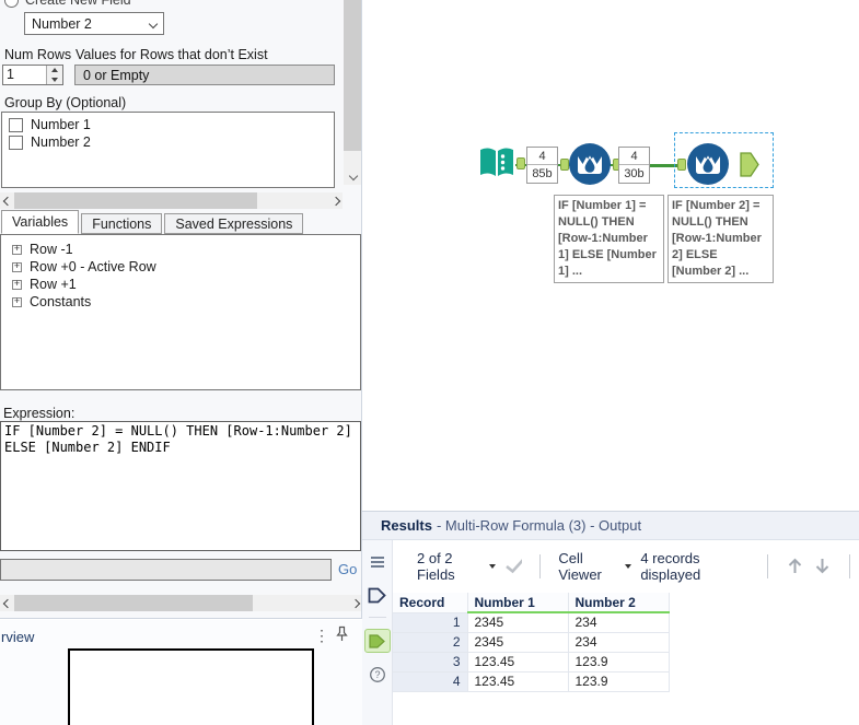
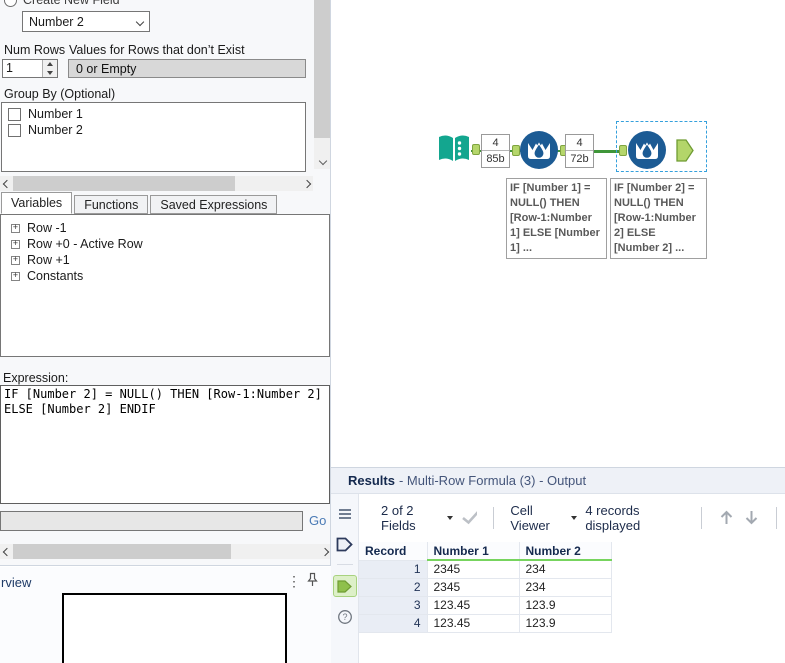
  Create New Field
  Number 2
  Num Rows
  Values for Rows that don’t Exist
  1
  0 or Empty
  Group By (Optional)
  Number 1
  Number 2
  Variables
  Functions
  Saved Expressions
  +
  Row -1
  +
  Row +0 - Active Row
  +
  Row +1
  +
  Constants
  Expression:
  IF [Number 2] = NULL() THEN [Row-1:Number 2]
  ELSE [Number 2] ENDIF
  Go
  rview
  ⋮
  4
  85b
  4
- 30b
+ 72b
  IF [Number 1] = NULL() THEN [Row-1:Number 1] ELSE [Number 1] ...
  IF [Number 2] = NULL() THEN [Row-1:Number 2] ELSE [Number 2] ...
  Results
  - Multi-Row Formula (3) - Output
  ?
  2 of 2 Fields
  Cell Viewer
  4 records displayed
  Record	Number 1	Number 2
  1	2345	234
  2	2345	234
  3	123.45	123.9
  4	123.45	123.9
